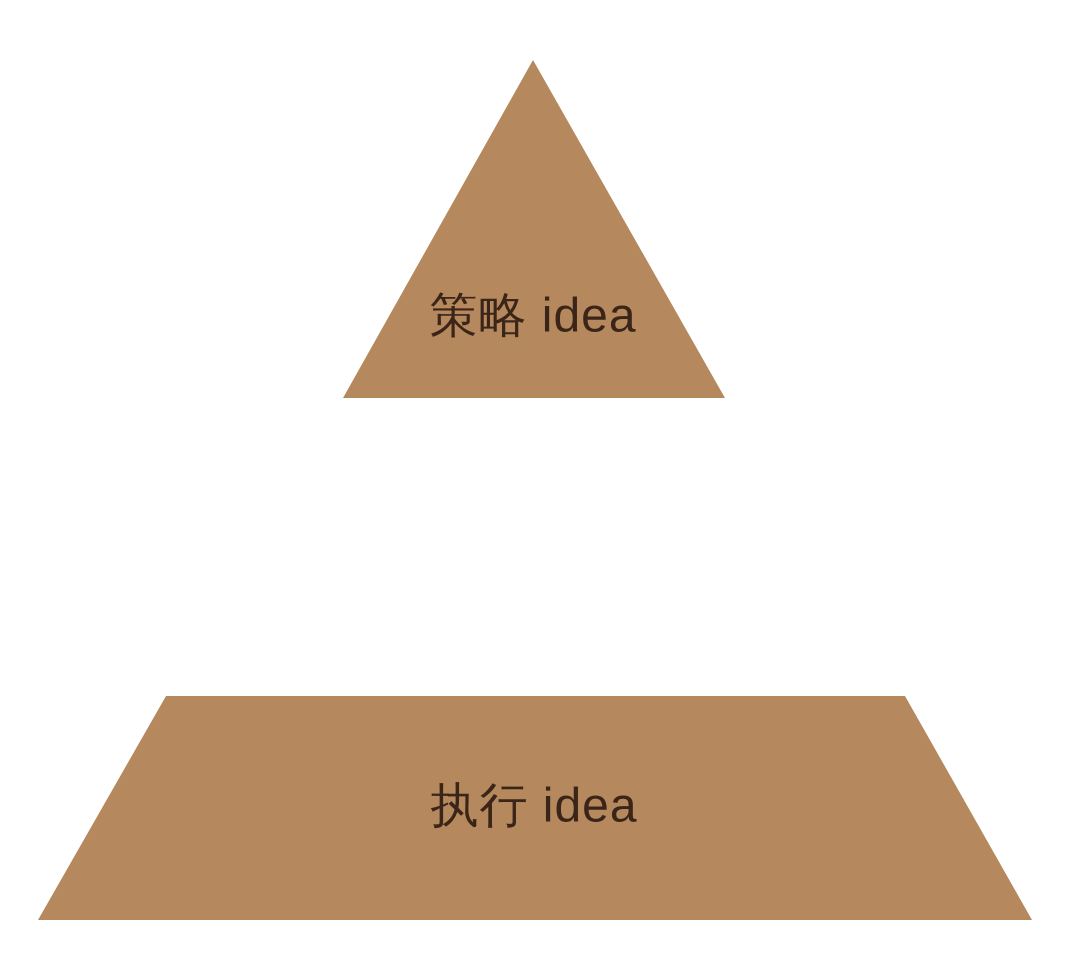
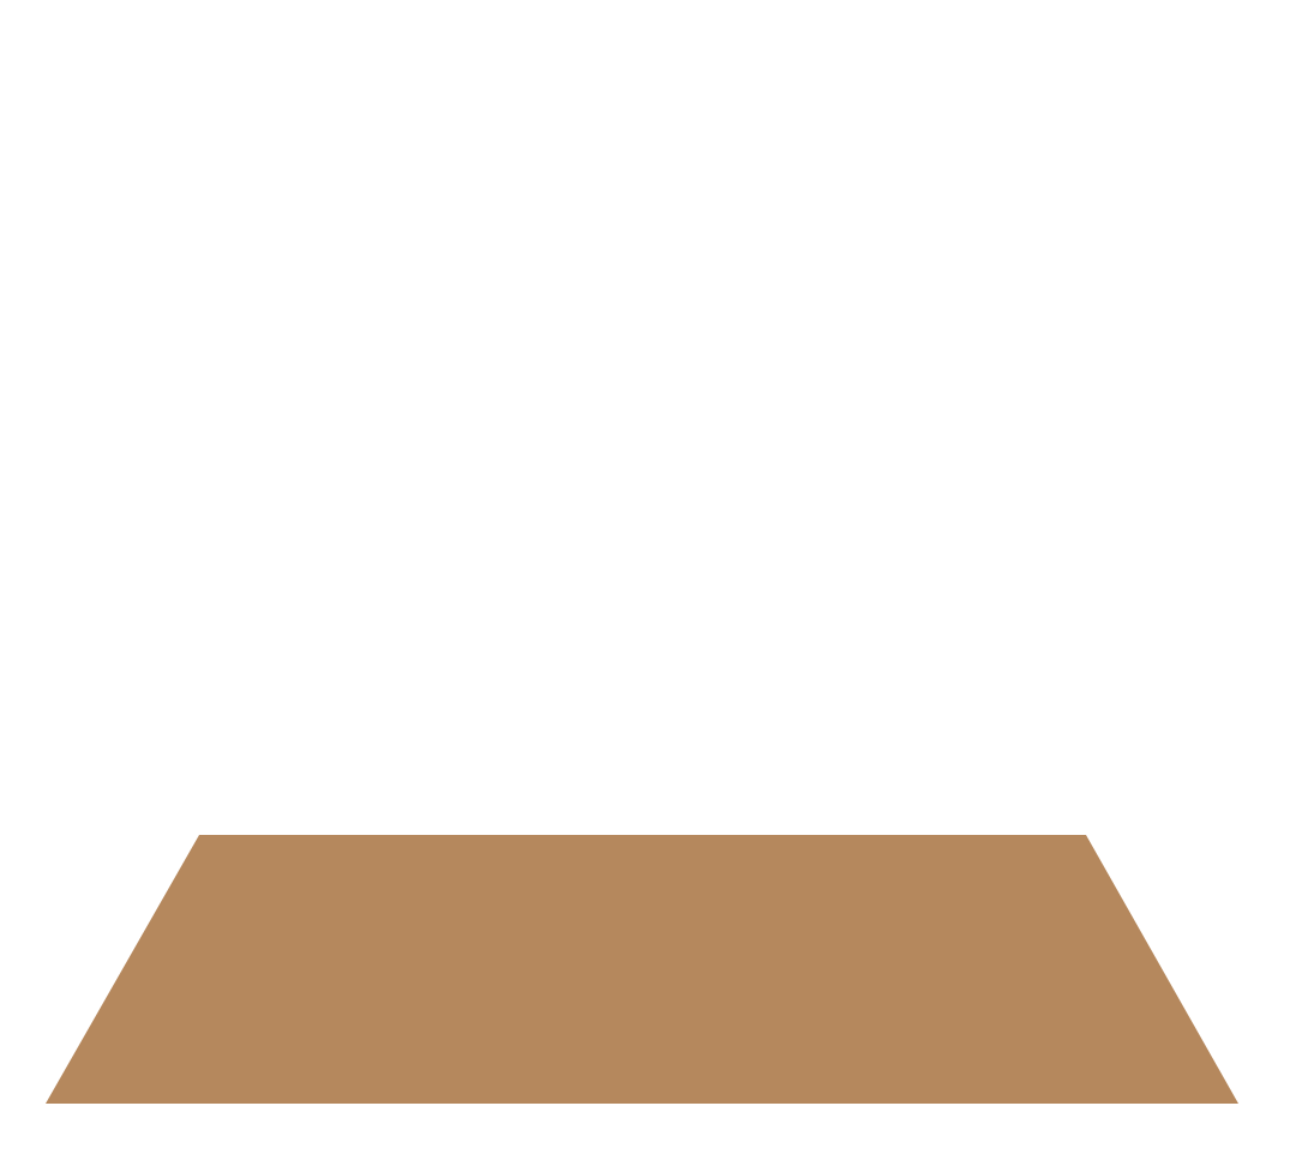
- 策略 idea
- 执行 idea
